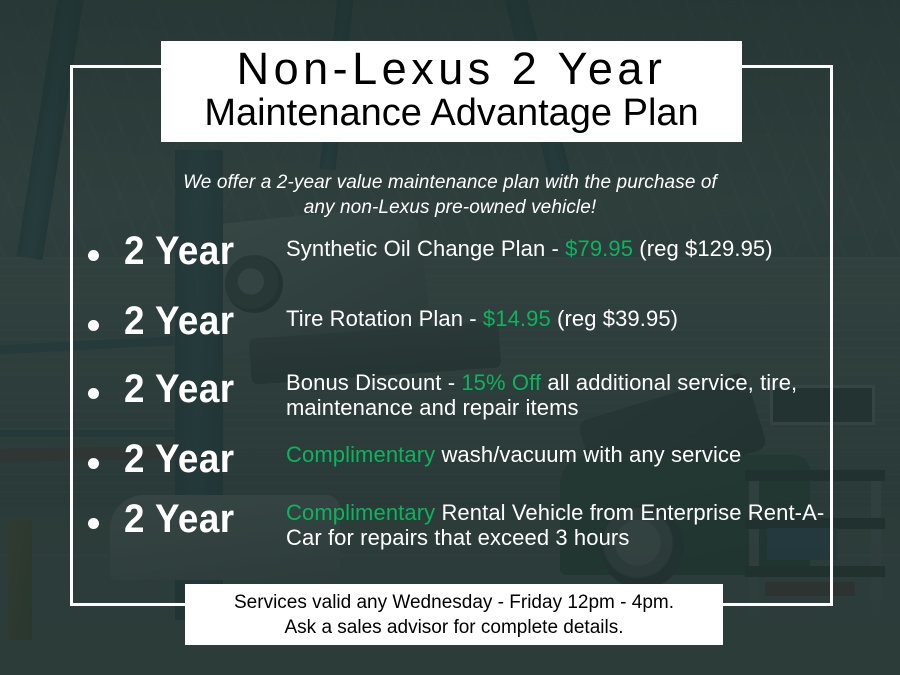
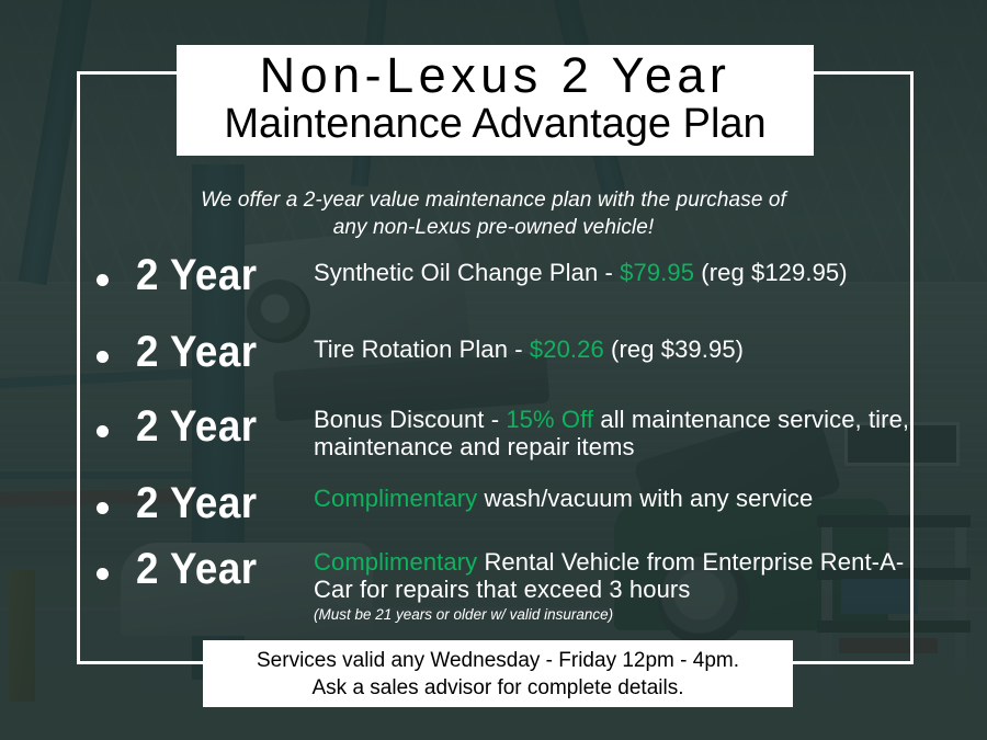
  Non-Lexus 2 Year
  Maintenance Advantage Plan
  We offer a 2-year value maintenance plan with the purchase of
  any non-Lexus pre-owned vehicle!
  2 Year
  Synthetic Oil Change Plan - $79.95 (reg $129.95)
  2 Year
- Tire Rotation Plan - $14.95 (reg $39.95)
+ Tire Rotation Plan - $20.26 (reg $39.95)
  2 Year
- Bonus Discount - 15% Off all additional service, tire, maintenance and repair items
+ Bonus Discount - 15% Off all maintenance service, tire, maintenance and repair items
  2 Year
  Complimentary wash/vacuum with any service
  2 Year
  Complimentary Rental Vehicle from Enterprise Rent-A-Car for repairs that exceed 3 hours
+ (Must be 21 years or older w/ valid insurance)
  Services valid any Wednesday - Friday 12pm - 4pm.
  Ask a sales advisor for complete details.
